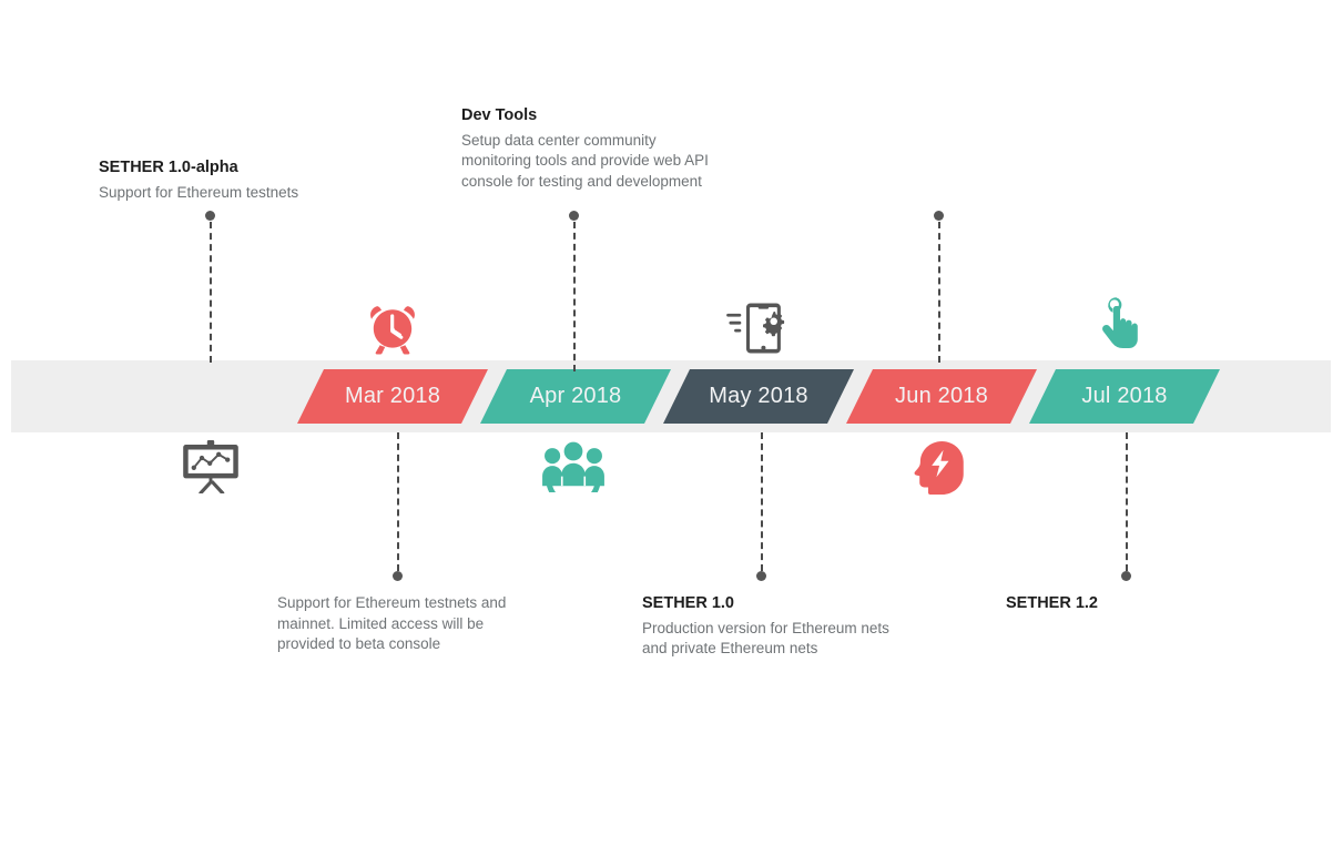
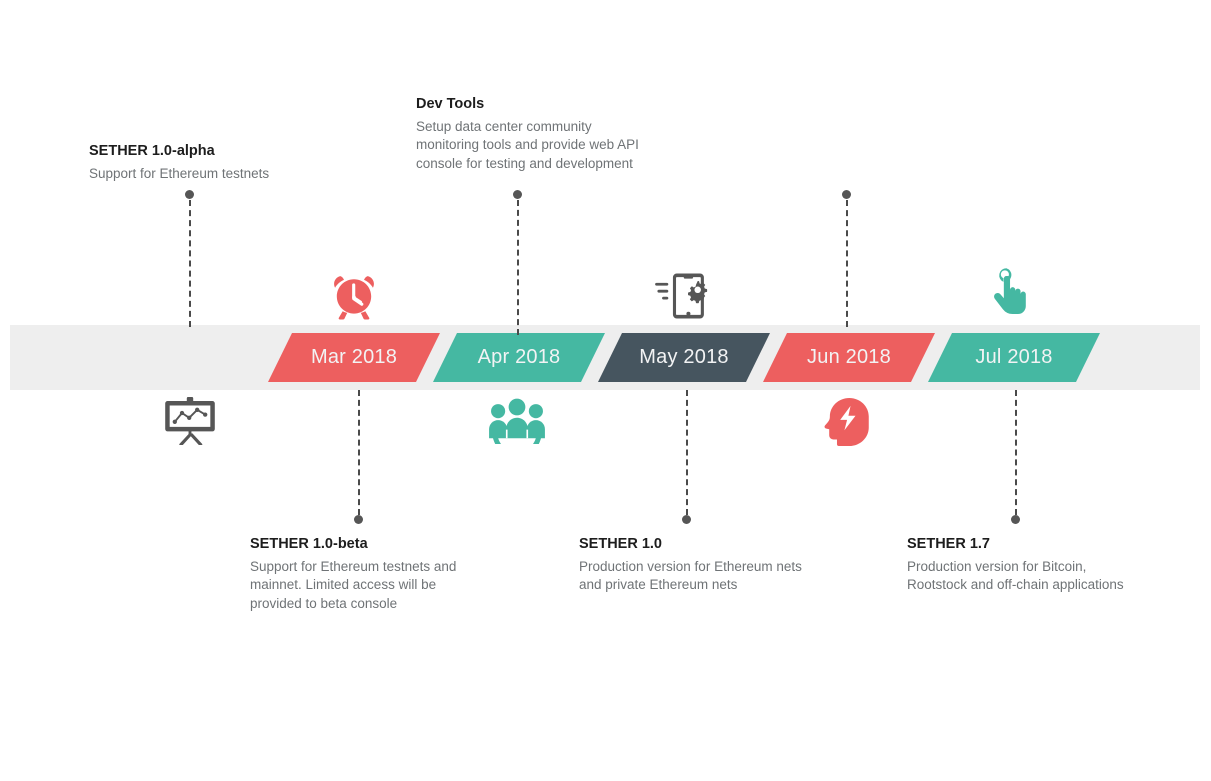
  Mar 2018
  Apr 2018
  May 2018
  Jun 2018
  Jul 2018
  SETHER 1.0-alpha
  Support for Ethereum testnets
  Dev Tools
  Setup data center community monitoring tools and provide web API console for testing and development
+ SETHER 1.0-beta
  Support for Ethereum testnets and mainnet. Limited access will be provided to beta console
  SETHER 1.0
  Production version for Ethereum nets and private Ethereum nets
- SETHER 1.2
+ SETHER 1.7
+ Production version for Bitcoin, Rootstock and off-chain applications
